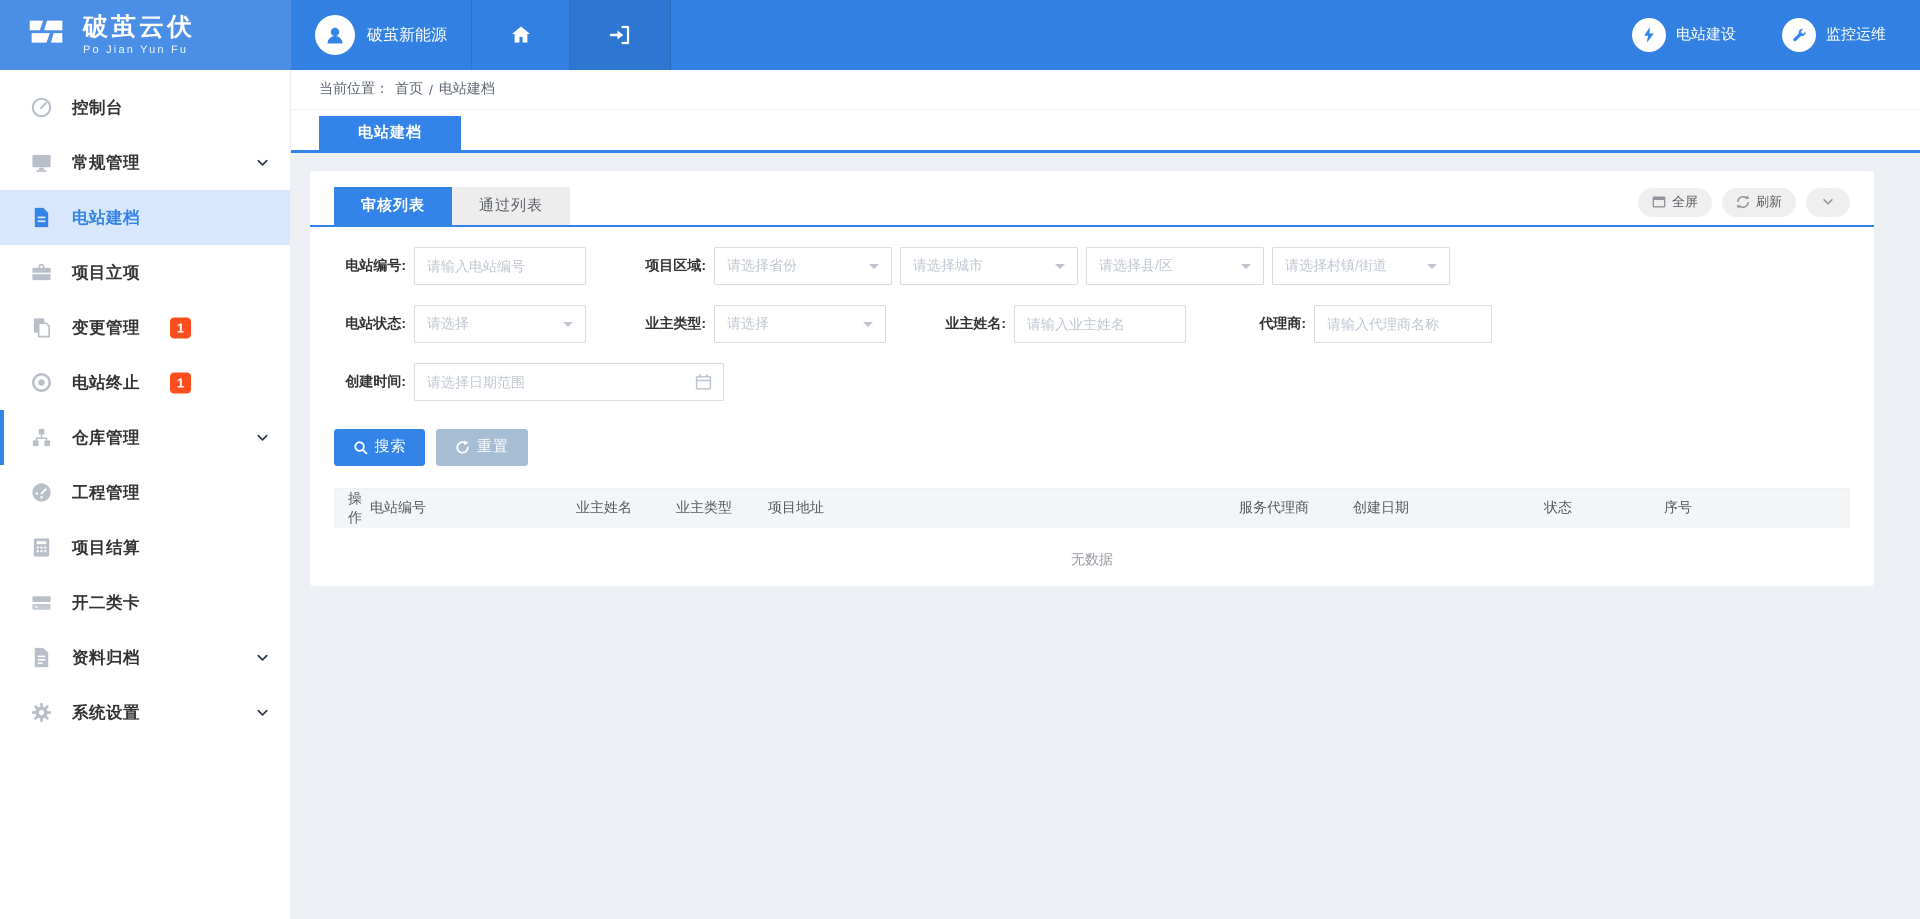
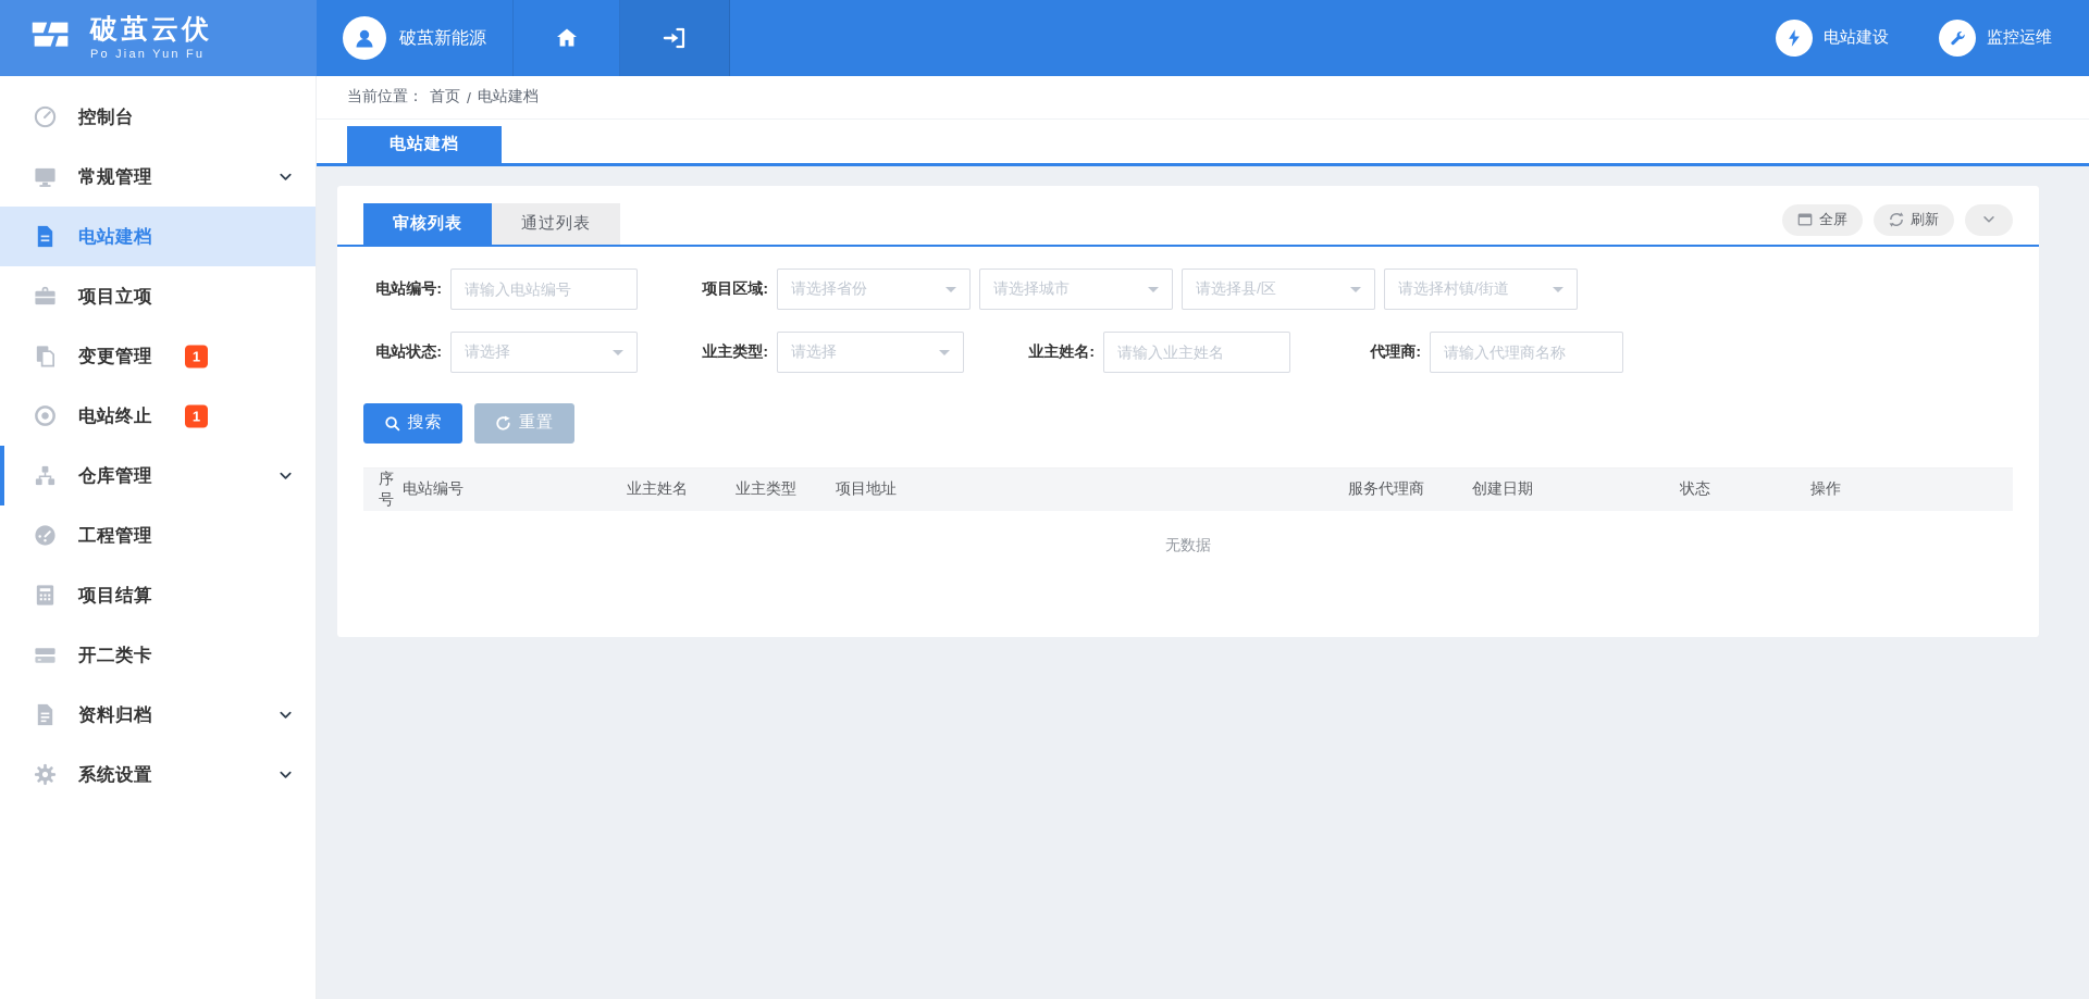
  破茧云伏
  Po Jian Yun Fu
  破茧新能源
  电站建设
  监控运维
  控制台
  常规管理
  电站建档
  项目立项
  变更管理
  1
  电站终止
  1
  仓库管理
  工程管理
  项目结算
  开二类卡
  资料归档
  系统设置
  当前位置：
  首页
  /
  电站建档
  电站建档
  审核列表
  通过列表
  全屏
  刷新
  电站编号:
  请输入电站编号
  项目区域:
  请选择省份
  请选择城市
  请选择县/区
  请选择村镇/街道
  电站状态:
  请选择
  业主类型:
  请选择
  业主姓名:
  请输入业主姓名
  代理商:
  请输入代理商名称
- 创建时间:
- 请选择日期范围
  搜索
  重置
- 操作
+ 序号
  电站编号
  业主姓名
  业主类型
  项目地址
  服务代理商
  创建日期
  状态
- 序号
+ 操作
  无数据
